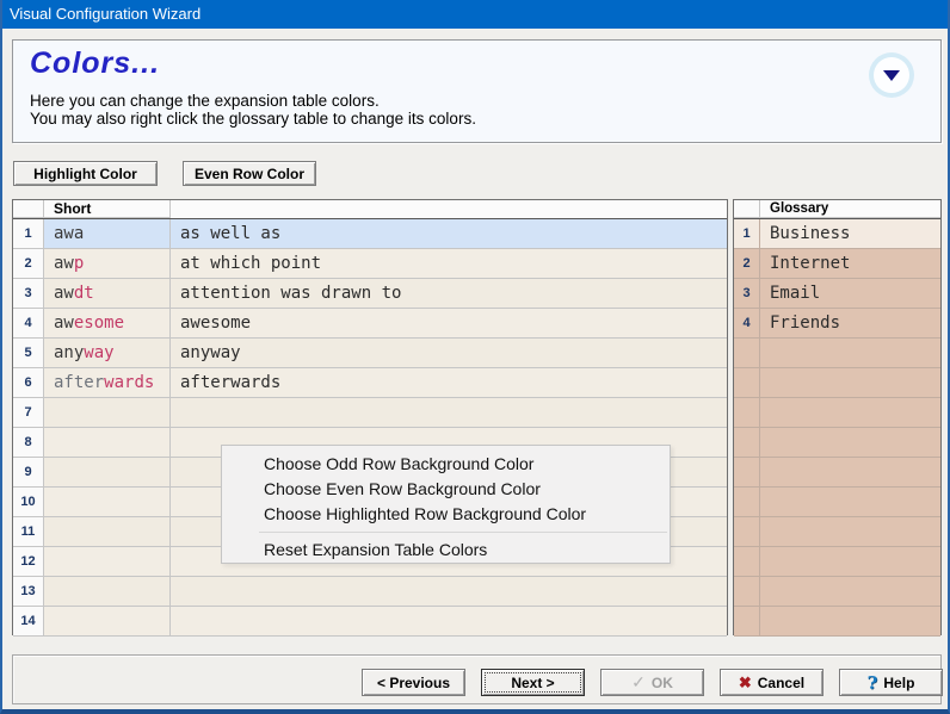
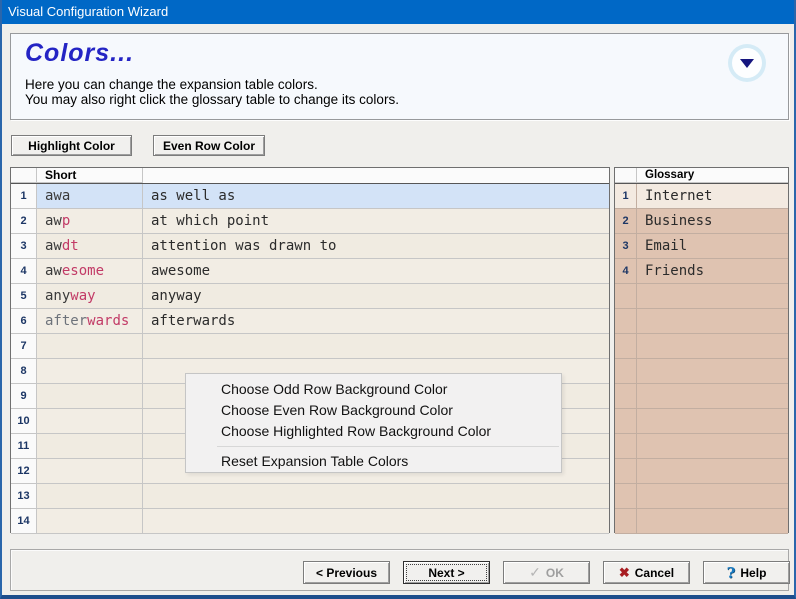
  Visual Configuration Wizard
  Colors...
  Here you can change the expansion table colors.
  You may also right click the glossary table to change its colors.
  Highlight Color
  Even Row Color
  Short
  1
  awa
  as well as
  2
  awp
  at which point
  3
  awdt
  attention was drawn to
  4
  awesome
  awesome
  5
  anyway
  anyway
  6
  afterwards
  afterwards
  7
  8
  9
  10
  11
  12
  13
  14
  Glossary
  1
- Business
+ Internet
  2
- Internet
+ Business
  3
  Email
  4
  Friends
  Choose Odd Row Background Color
  Choose Even Row Background Color
  Choose Highlighted Row Background Color
  Reset Expansion Table Colors
  < Previous
  Next >
  ✓
  OK
  ✖
  Cancel
  ?
  Help
